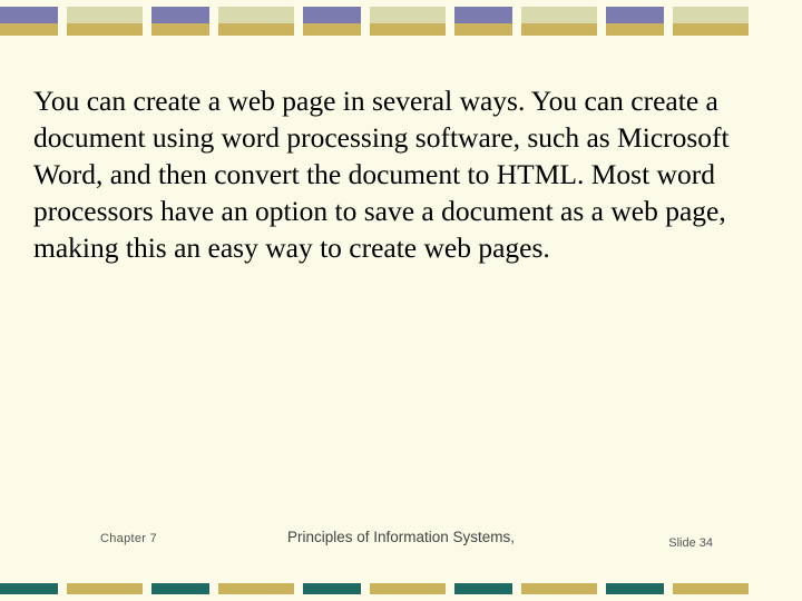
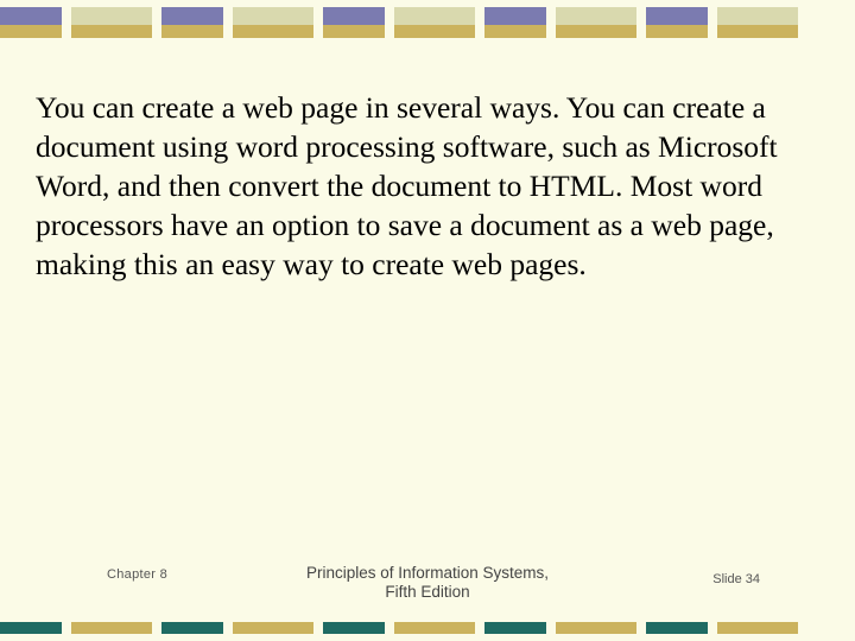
  You can create a web page in several ways. You can create a document using word processing software, such as Microsoft Word, and then convert the document to HTML. Most word processors have an option to save a document as a web page, making this an easy way to create web pages.
- Chapter 7
+ Chapter 8
  Principles of Information Systems,
+ Fifth Edition
  Slide 34
